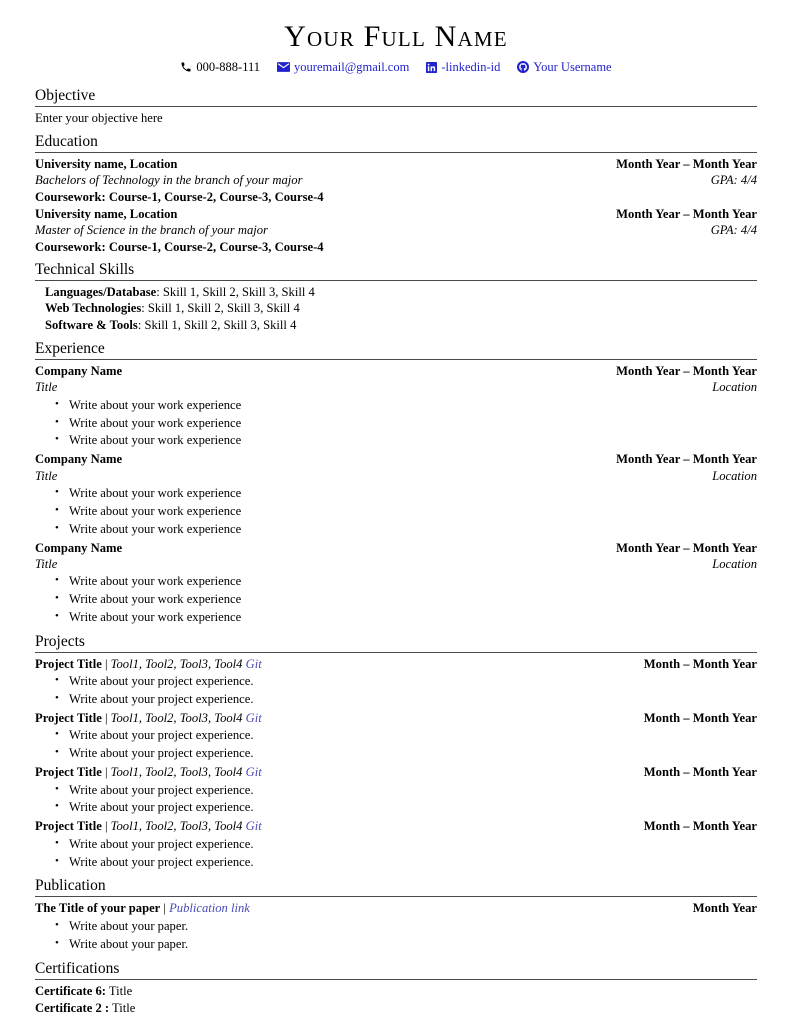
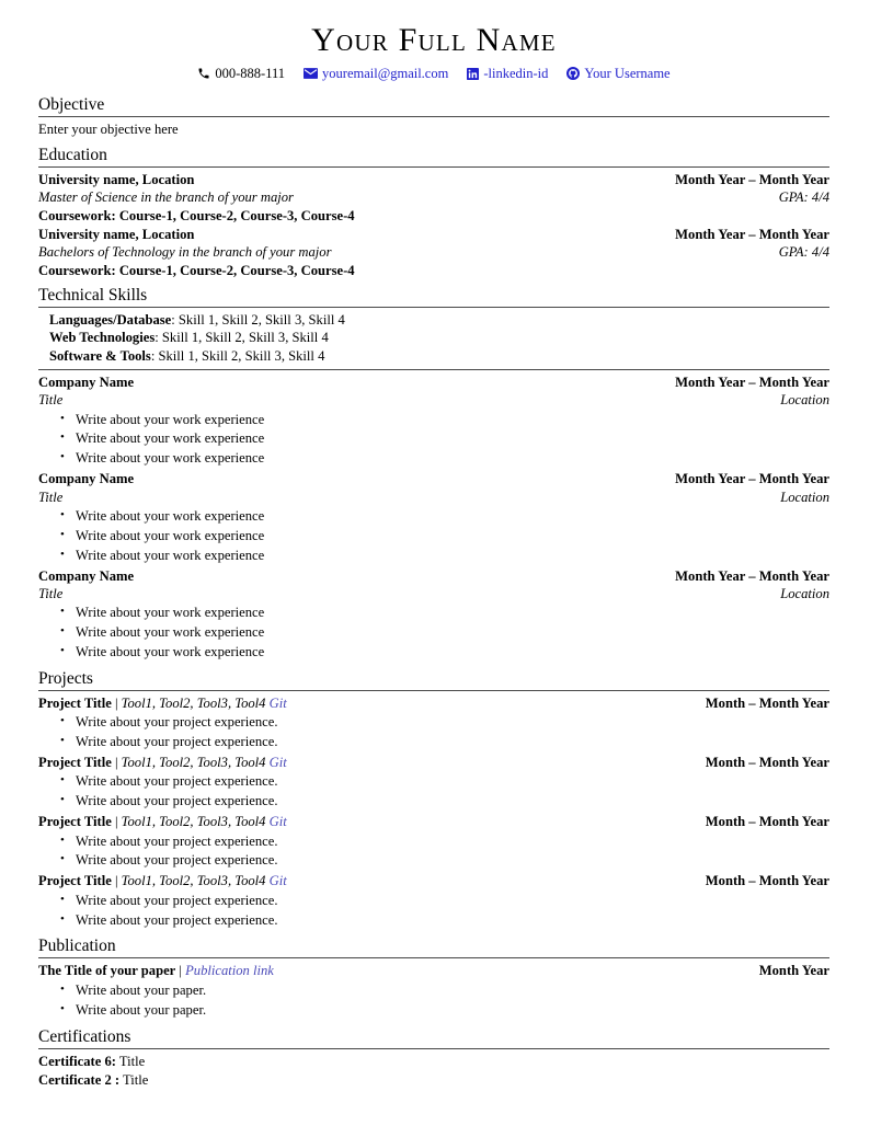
  Your Full Name
  000-888-111
  youremail@gmail.com
  -linkedin-id
  Your Username
  Objective
  Enter your objective here
  Education
  University name, Location
  Month Year – Month Year
- Bachelors of Technology in the branch of your major
+ Master of Science in the branch of your major
  GPA: 4/4
  Coursework: Course-1, Course-2, Course-3, Course-4
  University name, Location
  Month Year – Month Year
- Master of Science in the branch of your major
+ Bachelors of Technology in the branch of your major
  GPA: 4/4
  Coursework: Course-1, Course-2, Course-3, Course-4
  Technical Skills
  Languages/Database: Skill 1, Skill 2, Skill 3, Skill 4
  Web Technologies: Skill 1, Skill 2, Skill 3, Skill 4
  Software & Tools: Skill 1, Skill 2, Skill 3, Skill 4
- Experience
  Company Name
  Month Year – Month Year
  Title
  Location
  Write about your work experience
  Write about your work experience
  Write about your work experience
  Company Name
  Month Year – Month Year
  Title
  Location
  Write about your work experience
  Write about your work experience
  Write about your work experience
  Company Name
  Month Year – Month Year
  Title
  Location
  Write about your work experience
  Write about your work experience
  Write about your work experience
  Projects
  Project Title | Tool1, Tool2, Tool3, Tool4 Git
  Month – Month Year
  Write about your project experience.
  Write about your project experience.
  Project Title | Tool1, Tool2, Tool3, Tool4 Git
  Month – Month Year
  Write about your project experience.
  Write about your project experience.
  Project Title | Tool1, Tool2, Tool3, Tool4 Git
  Month – Month Year
  Write about your project experience.
  Write about your project experience.
  Project Title | Tool1, Tool2, Tool3, Tool4 Git
  Month – Month Year
  Write about your project experience.
  Write about your project experience.
  Publication
  The Title of your paper | Publication link
  Month Year
  Write about your paper.
  Write about your paper.
  Certifications
  Certificate 6: Title
  Certificate 2 : Title
